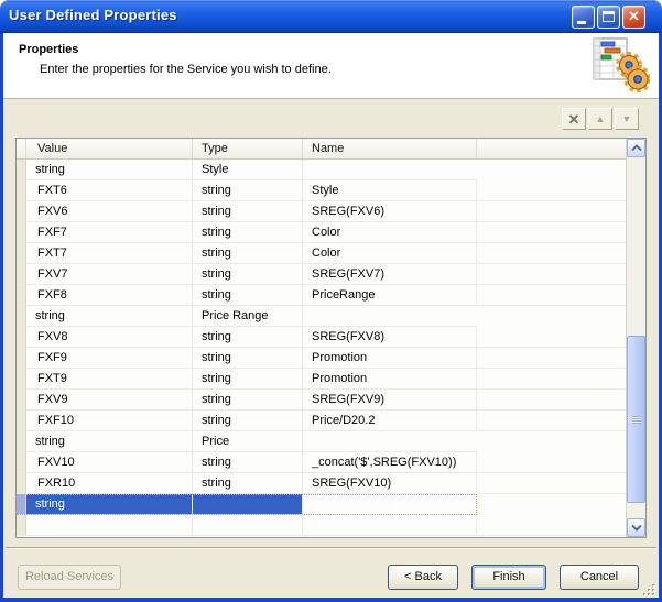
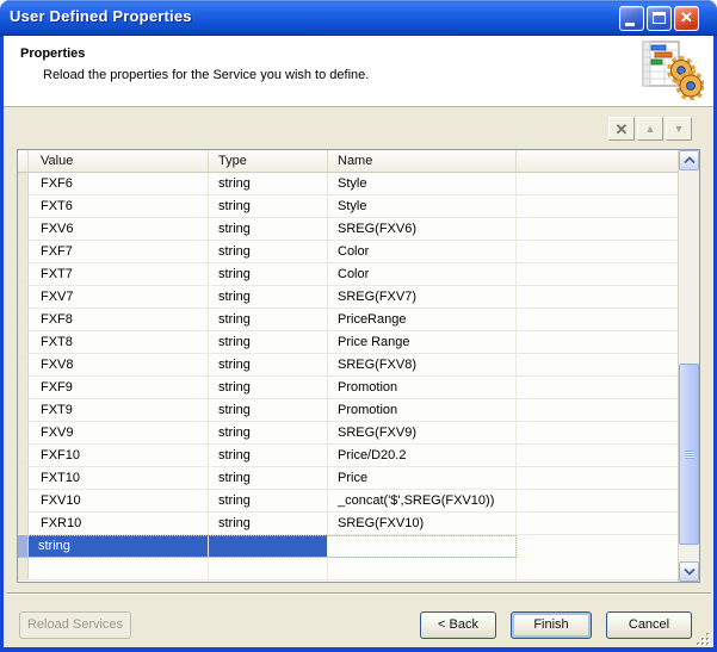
  User Defined Properties
  ✕
  Properties
- Enter the properties for the Service you wish to define.
+ Reload the properties for the Service you wish to define.
  ✕
  ▲
  ▼
  Value
  Type
  Name
+ FXF6
  string
  Style
  FXT6
  string
  Style
  FXV6
  string
  SREG(FXV6)
  FXF7
  string
  Color
  FXT7
  string
  Color
  FXV7
  string
  SREG(FXV7)
  FXF8
  string
  PriceRange
+ FXT8
  string
  Price Range
  FXV8
  string
  SREG(FXV8)
  FXF9
  string
  Promotion
  FXT9
  string
  Promotion
  FXV9
  string
  SREG(FXV9)
  FXF10
  string
  Price/D20.2
+ FXT10
  string
  Price
  FXV10
  string
  _concat('$',SREG(FXV10))
  FXR10
  string
  SREG(FXV10)
  string
  Reload Services
  < Back
  Finish
  Cancel
